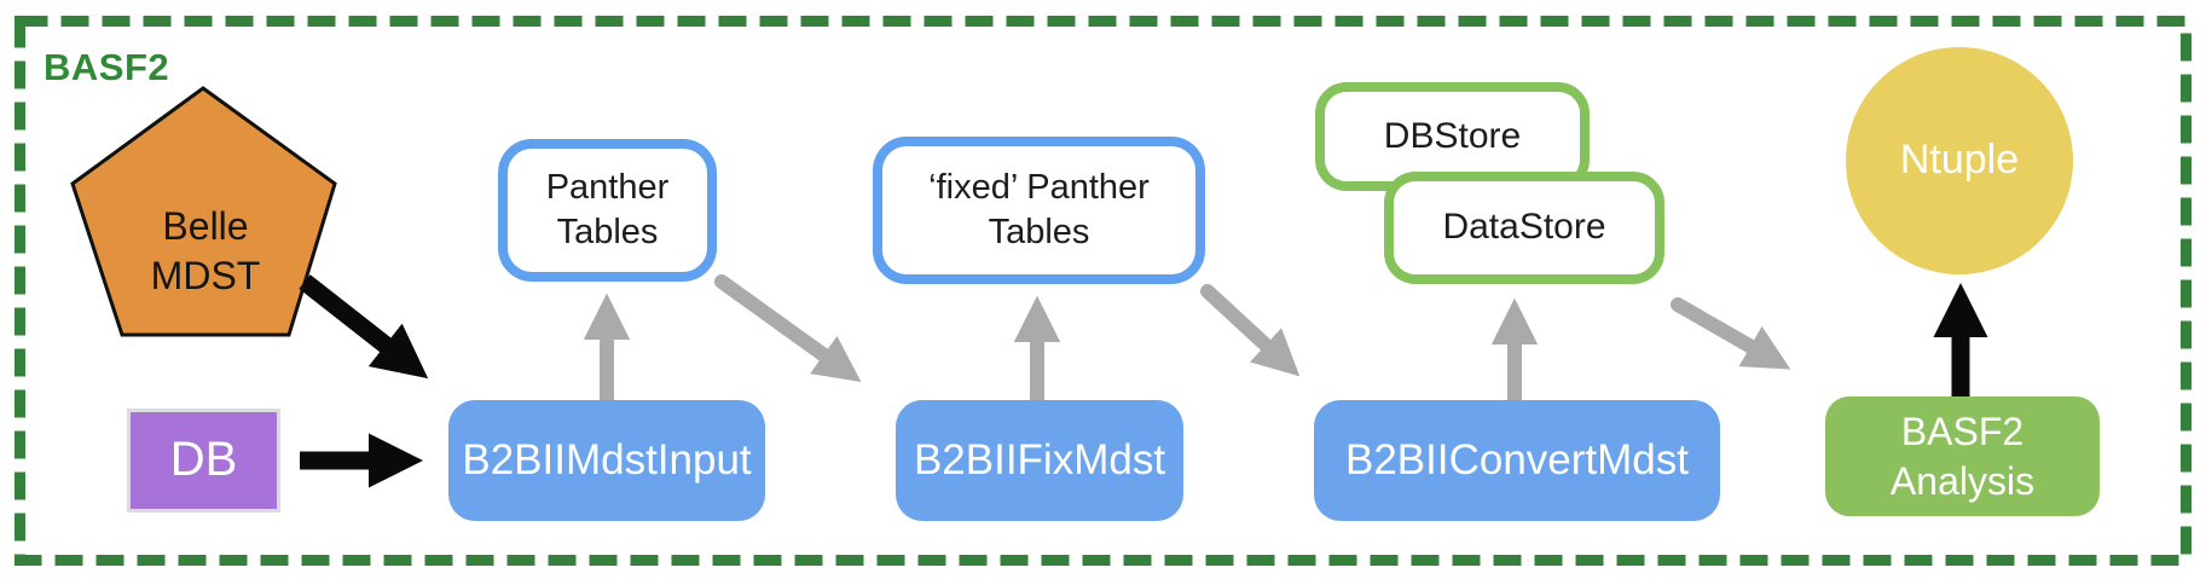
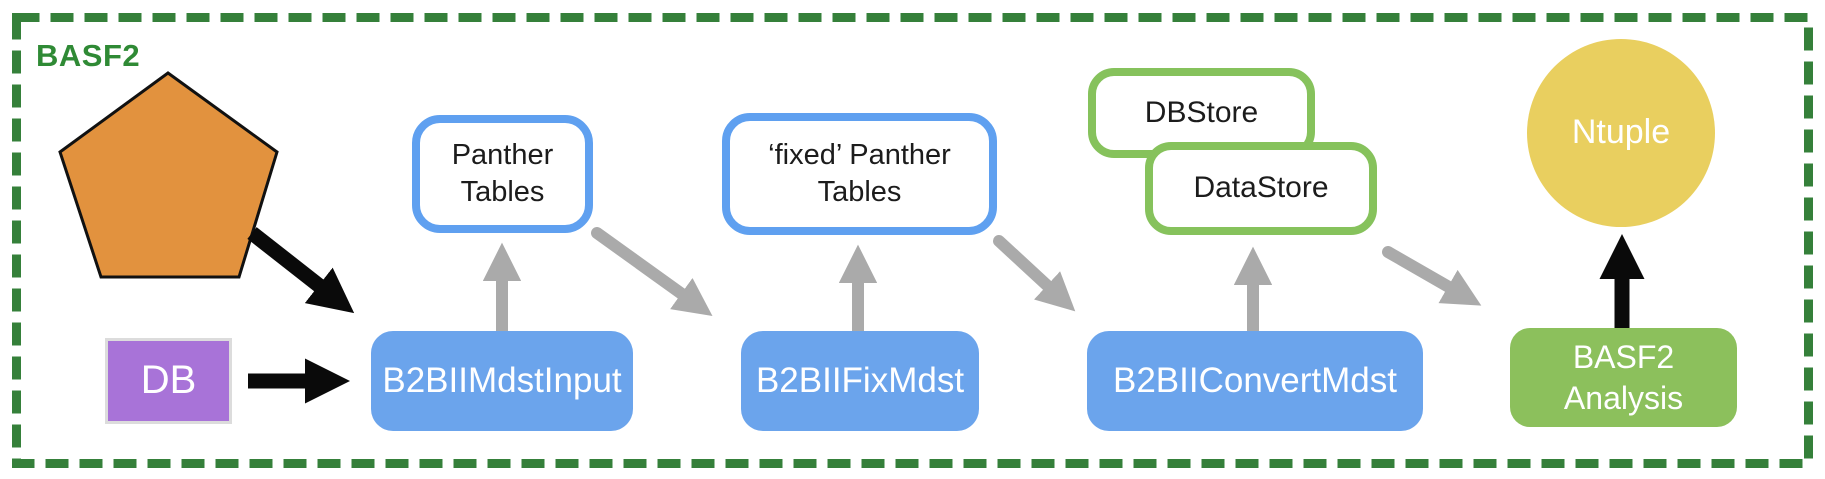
  BASF2
- Belle
- MDST
  DB
  B2BIIMdstInput
  B2BIIFixMdst
  B2BIIConvertMdst
  Panther
  Tables
  ‘fixed’ Panther
  Tables
  DBStore
  DataStore
  BASF2
  Analysis
  Ntuple
